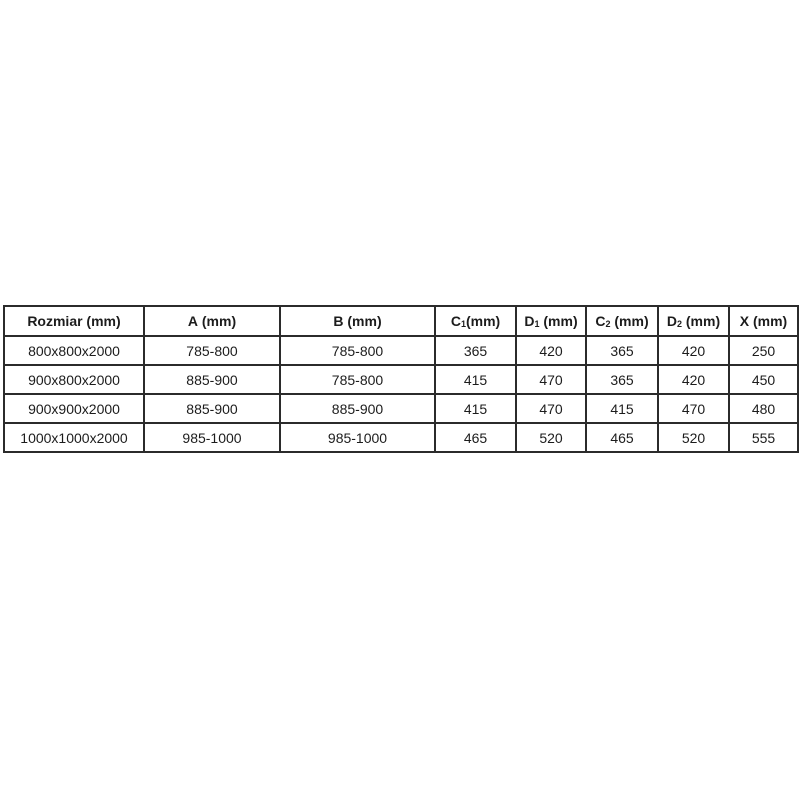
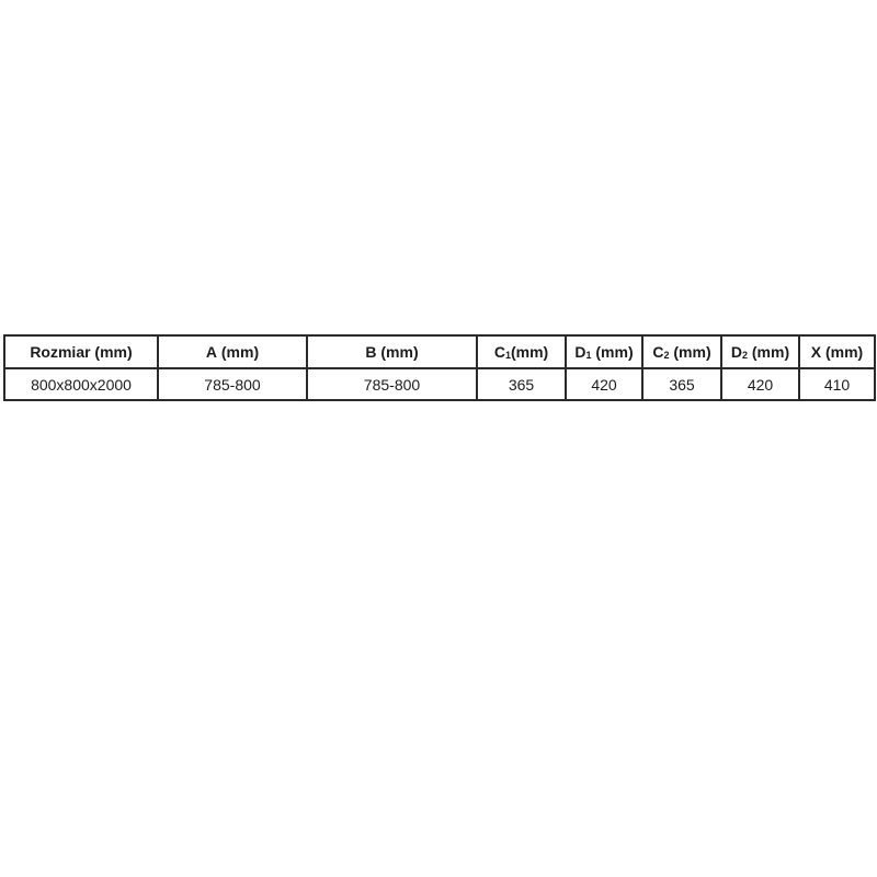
  Rozmiar (mm)	A (mm)	B (mm)	C1(mm)	D1 (mm)	C2 (mm)	D2 (mm)	X (mm)
- 800x800x2000	785-800	785-800	365	420	365	420	250
+ 800x800x2000	785-800	785-800	365	420	365	420	410
- 900x800x2000	885-900	785-800	415	470	365	420	450
- 900x900x2000	885-900	885-900	415	470	415	470	480
- 1000x1000x2000	985-1000	985-1000	465	520	465	520	555
